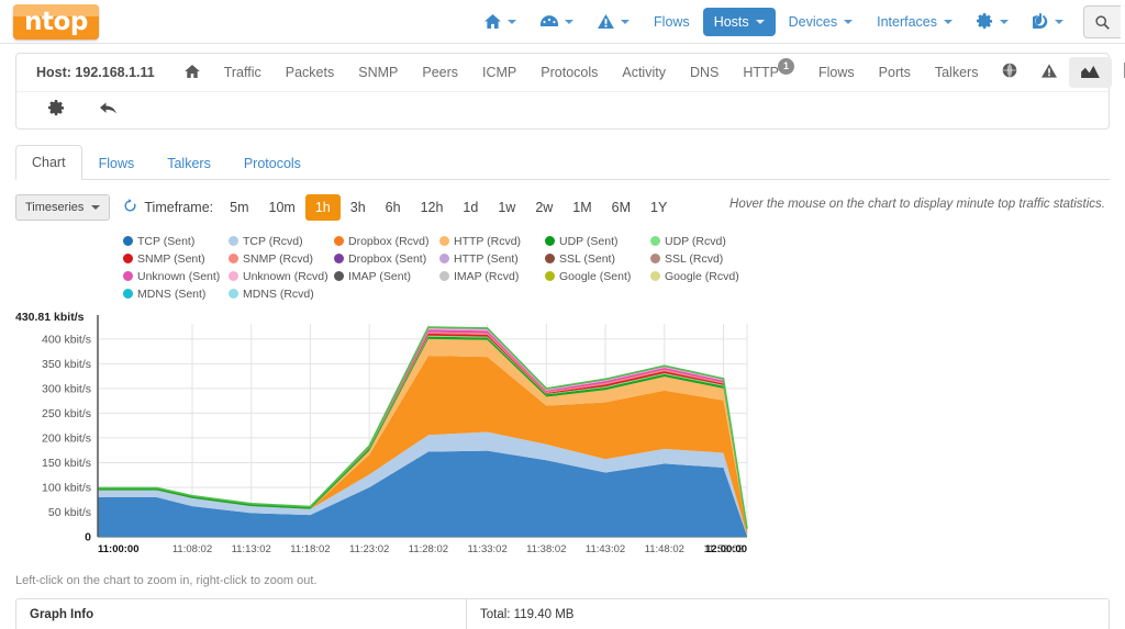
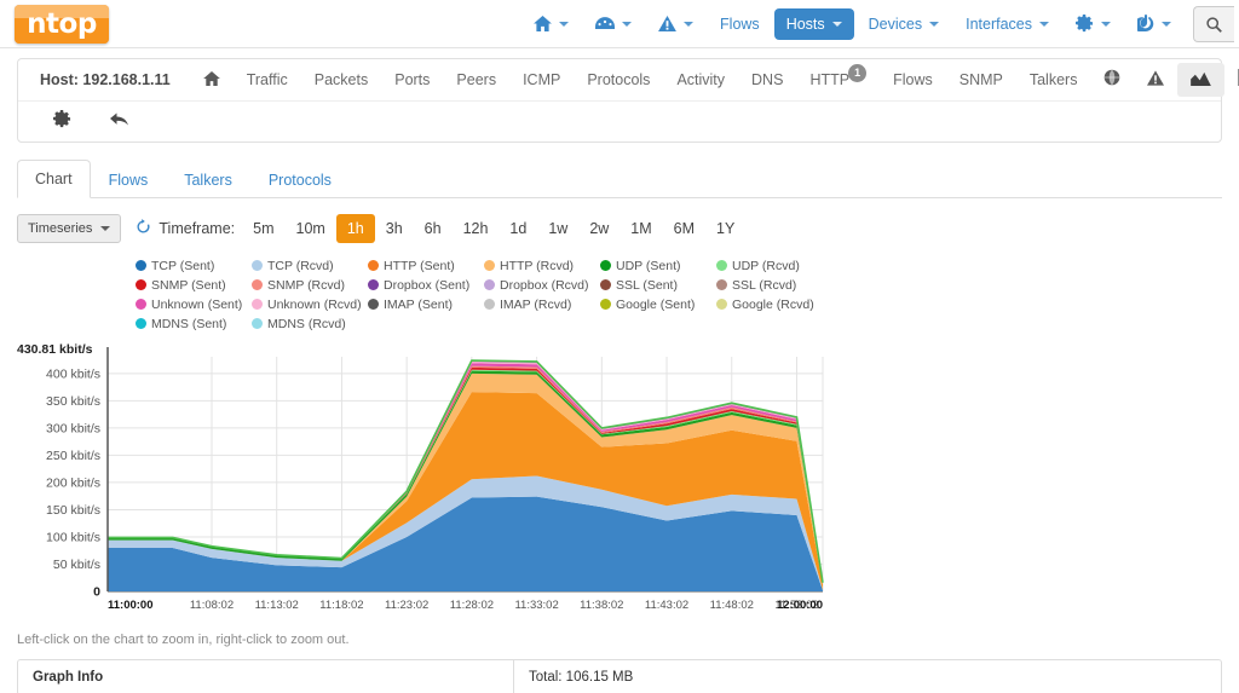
  ntop
  Flows
  Hosts
  Devices
  Interfaces
  Host: 192.168.1.11
  Traffic
  Packets
- SNMP
+ Ports
  Peers
  ICMP
  Protocols
  Activity
  DNS
  HTTP 1
  Flows
- Ports
+ SNMP
  Talkers
  Chart
  Flows
  Talkers
  Protocols
  Timeseries
  Timeframe:
  5m
  10m
  1h
  3h
  6h
  12h
  1d
  1w
  2w
  1M
  6M
  1Y
- Hover the mouse on the chart to display minute top traffic statistics.
  TCP (Sent)
  TCP (Rcvd)
- Dropbox (Rcvd)
+ HTTP (Sent)
  HTTP (Rcvd)
  UDP (Sent)
  UDP (Rcvd)
  SNMP (Sent)
  SNMP (Rcvd)
  Dropbox (Sent)
- HTTP (Sent)
+ Dropbox (Rcvd)
  SSL (Sent)
  SSL (Rcvd)
  Unknown (Sent)
  Unknown (Rcvd)
  IMAP (Sent)
  IMAP (Rcvd)
  Google (Sent)
  Google (Rcvd)
  MDNS (Sent)
  MDNS (Rcvd)
  430.81 kbit/s
  0
  50 kbit/s
  100 kbit/s
  150 kbit/s
  200 kbit/s
  250 kbit/s
  300 kbit/s
  350 kbit/s
  400 kbit/s
  11:00:00
  11:08:02
  11:13:02
  11:18:02
  11:23:02
  11:28:02
  11:33:02
  11:38:02
  11:43:02
  11:48:02
  11:53:02
  12:00:00
  Left-click on the chart to zoom in, right-click to zoom out.
  Graph Info
- Total: 119.40 MB
+ Total: 106.15 MB
